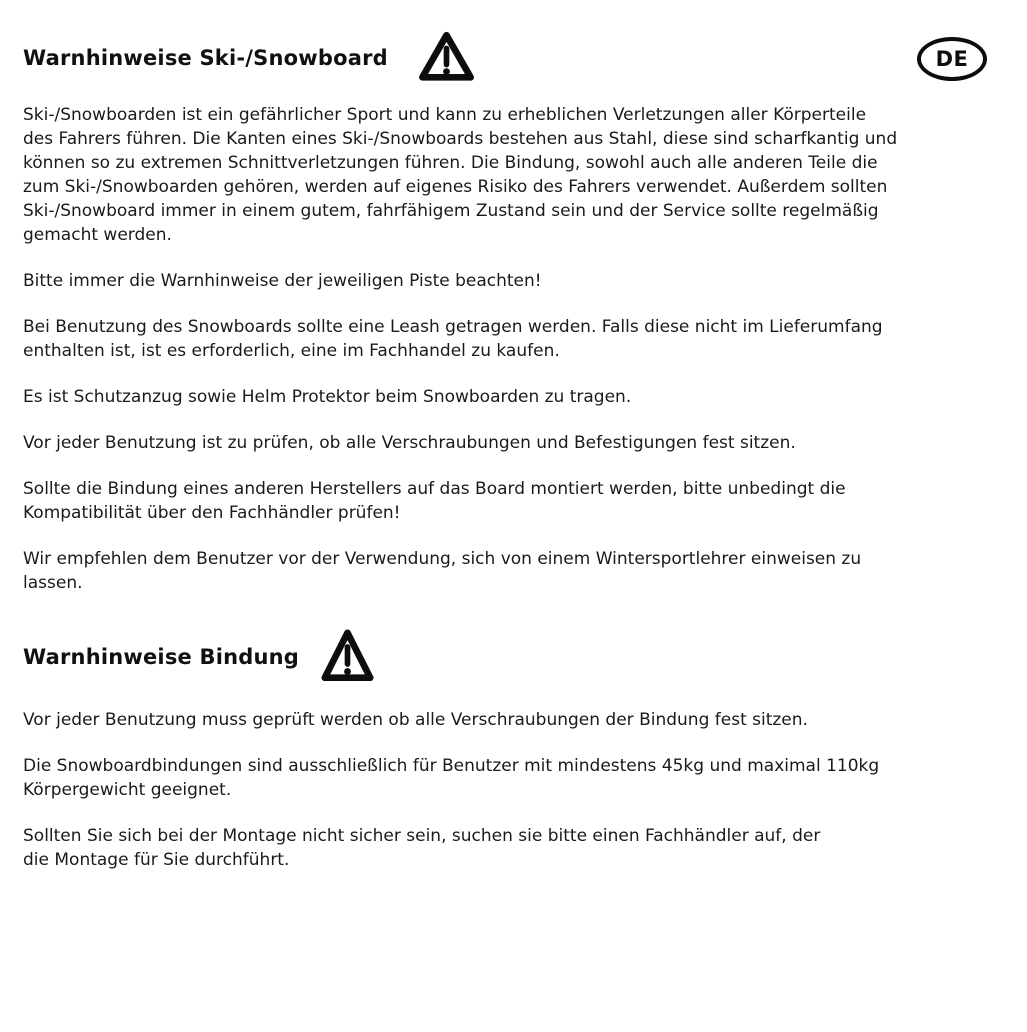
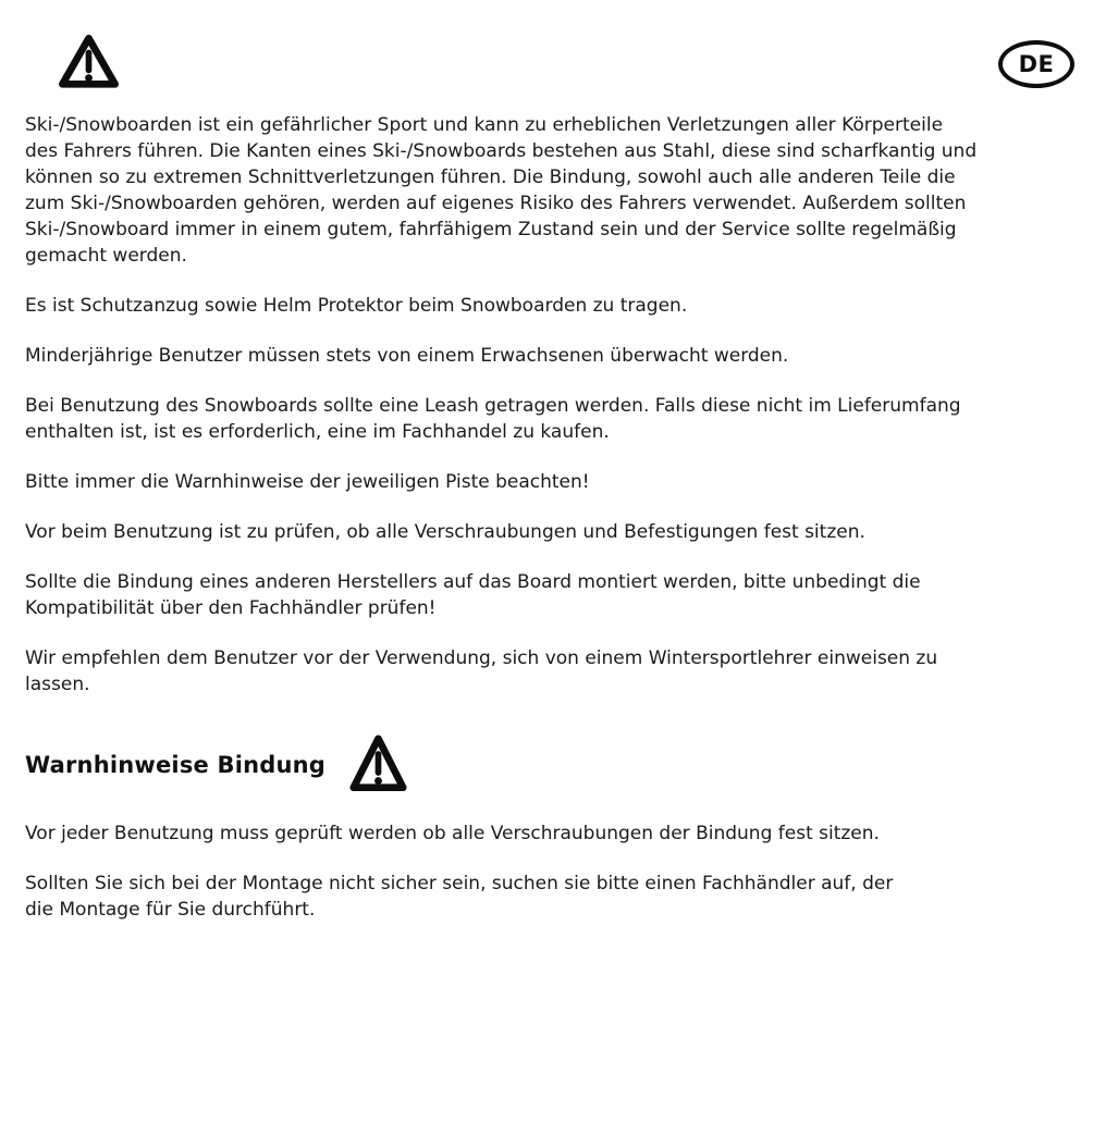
- Warnhinweise Ski-/Snowboard
  DE
  Ski-/Snowboarden ist ein gefährlicher Sport und kann zu erheblichen Verletzungen aller Körperteile
  des Fahrers führen. Die Kanten eines Ski-/Snowboards bestehen aus Stahl, diese sind scharfkantig und
  können so zu extremen Schnittverletzungen führen. Die Bindung, sowohl auch alle anderen Teile die
  zum Ski-/Snowboarden gehören, werden auf eigenes Risiko des Fahrers verwendet. Außerdem sollten
  Ski-/Snowboard immer in einem gutem, fahrfähigem Zustand sein und der Service sollte regelmäßig
  gemacht werden.
- Bitte immer die Warnhinweise der jeweiligen Piste beachten!
+ Es ist Schutzanzug sowie Helm Protektor beim Snowboarden zu tragen.
+ Minderjährige Benutzer müssen stets von einem Erwachsenen überwacht werden.
  Bei Benutzung des Snowboards sollte eine Leash getragen werden. Falls diese nicht im Lieferumfang
  enthalten ist, ist es erforderlich, eine im Fachhandel zu kaufen.
- Es ist Schutzanzug sowie Helm Protektor beim Snowboarden zu tragen.
+ Bitte immer die Warnhinweise der jeweiligen Piste beachten!
- Vor jeder Benutzung ist zu prüfen, ob alle Verschraubungen und Befestigungen fest sitzen.
+ Vor beim Benutzung ist zu prüfen, ob alle Verschraubungen und Befestigungen fest sitzen.
  Sollte die Bindung eines anderen Herstellers auf das Board montiert werden, bitte unbedingt die
  Kompatibilität über den Fachhändler prüfen!
  Wir empfehlen dem Benutzer vor der Verwendung, sich von einem Wintersportlehrer einweisen zu
  lassen.
  Warnhinweise Bindung
  Vor jeder Benutzung muss geprüft werden ob alle Verschraubungen der Bindung fest sitzen.
- Die Snowboardbindungen sind ausschließlich für Benutzer mit mindestens 45kg und maximal 110kg
- Körpergewicht geeignet.
  Sollten Sie sich bei der Montage nicht sicher sein, suchen sie bitte einen Fachhändler auf, der
  die Montage für Sie durchführt.
